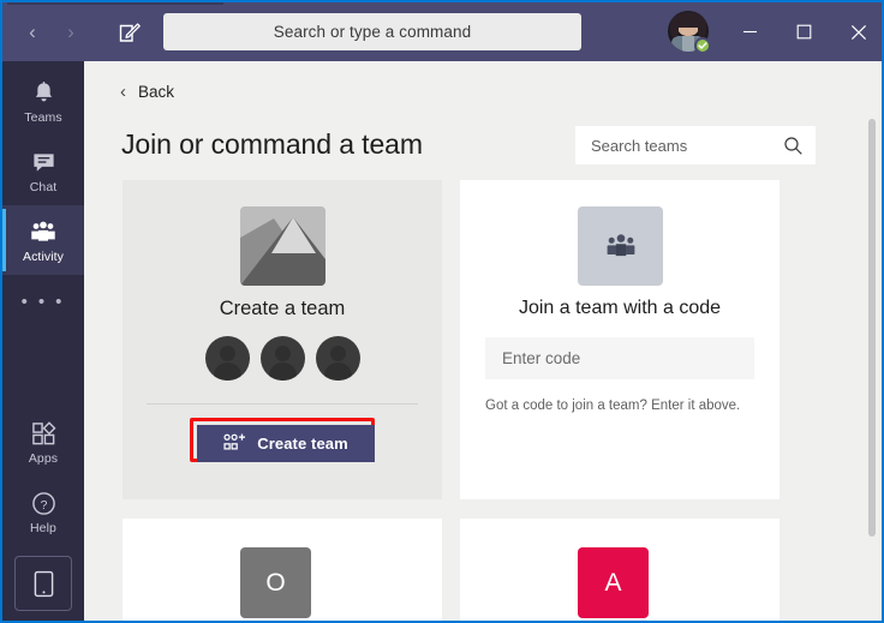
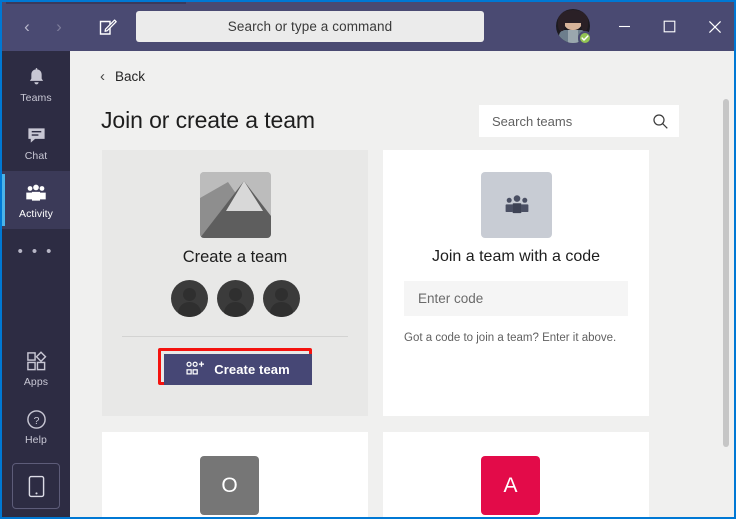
  ‹
  ›
  Search or type a command
  Teams
  Chat
  Activity
  • • •
  Apps
  ?
  Help
  ‹
  Back
- Join or command a team
+ Join or create a team
  Search teams
  Create a team
  Create team
  Join a team with a code
  Enter code
  Got a code to join a team? Enter it above.
  O
  A
